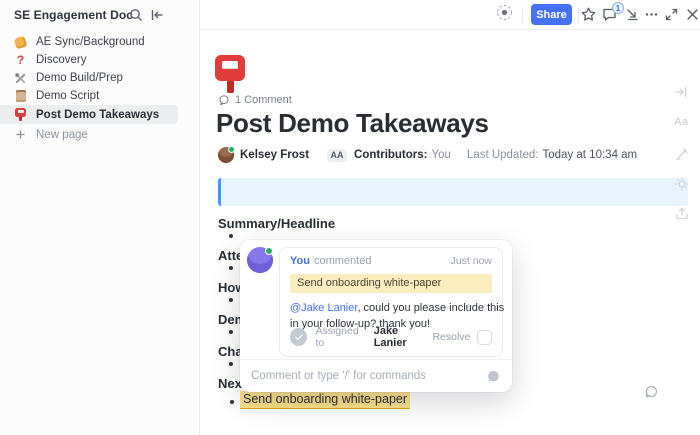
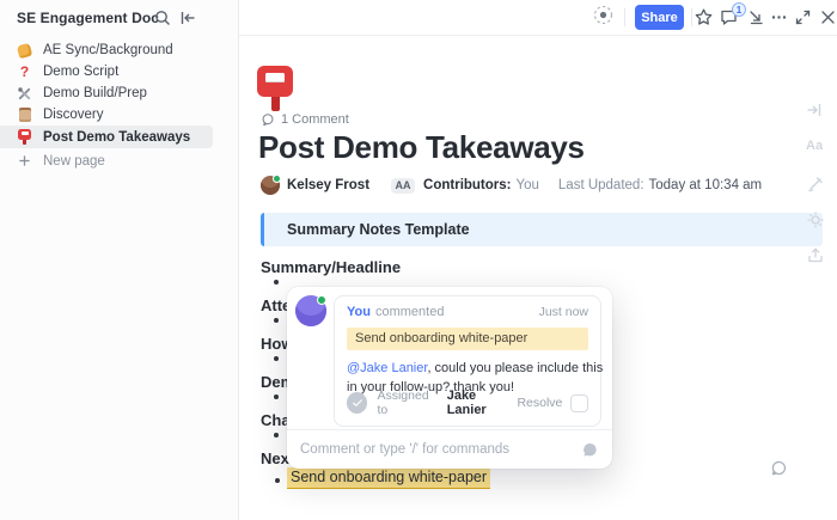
  SE Engagement Doc
  AE Sync/Background
  ?
- Discovery
+ Demo Script
  Demo Build/Prep
- Demo Script
+ Discovery
  Post Demo Takeaways
  New page
  Share
  1
  1 Comment
  Post Demo Takeaways
  Kelsey Frost
  AA
  Contributors:
  You
  Last Updated:
  Today at 10:34 am
+ Summary Notes Template
  Summary/Headline
  Att
  Cha
  Nex
  Send onboarding white-paper
  Aa
  You
  commented
  Just now
  Send onboarding white-paper
  @Jake Lanier, could you please include this in your follow-up? thank you!
  Assigned to
  Jake Lanier
  Resolve
  Comment or type '/' for commands
